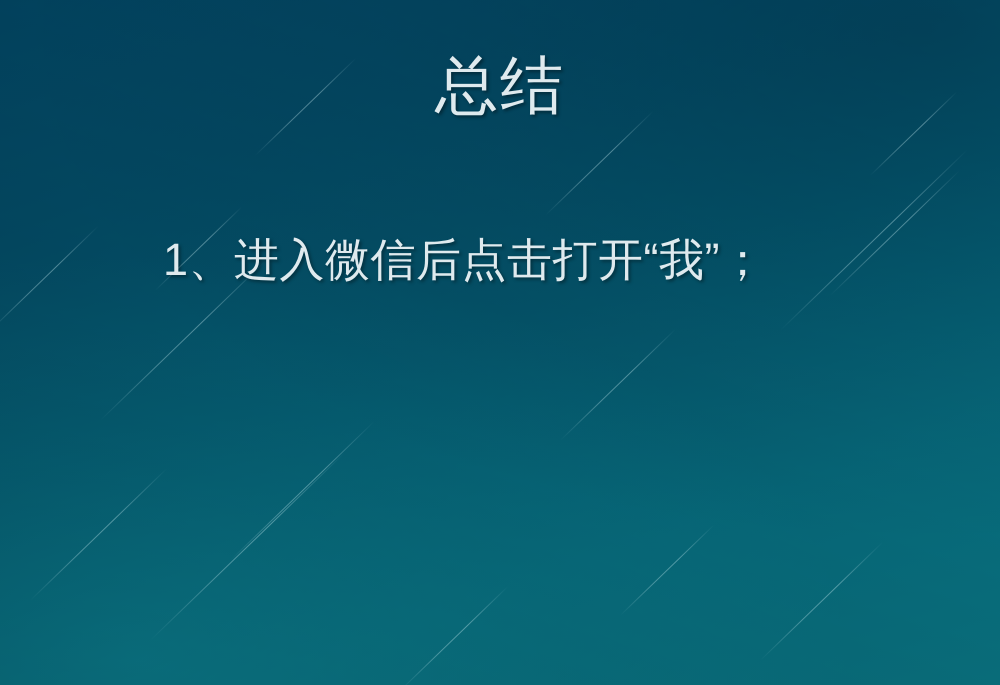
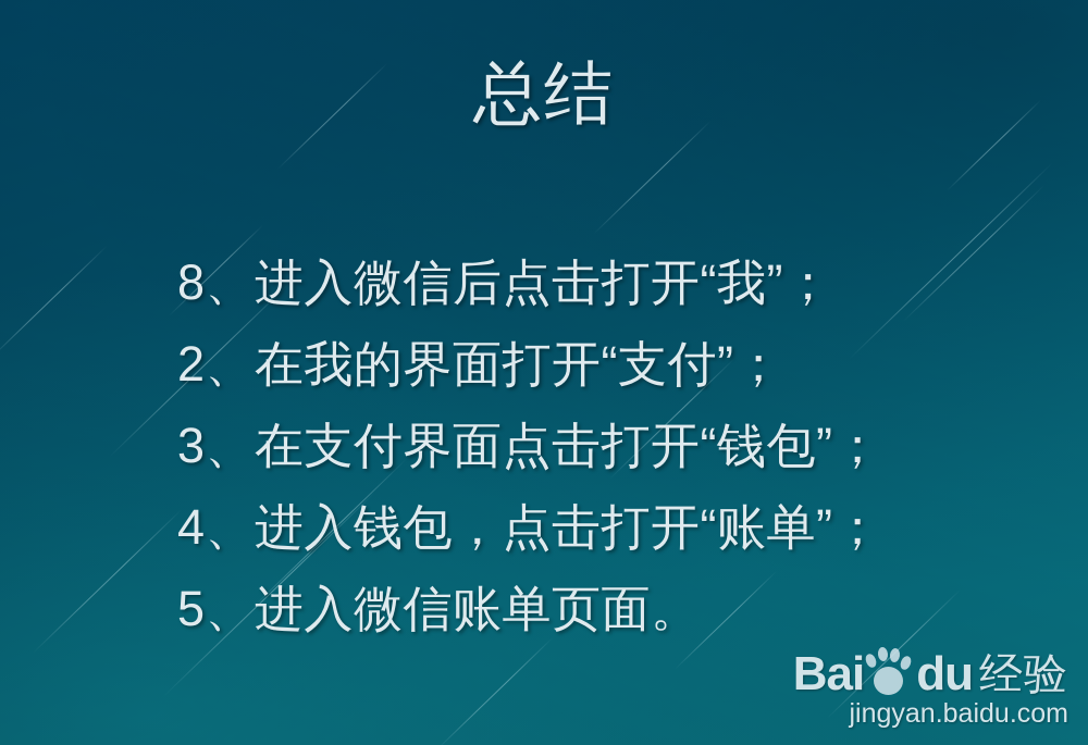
  总结
- 1、进入微信后点击打开“我”；
+ 8、进入微信后点击打开“我”；
+ 2、在我的界面打开“支付”；
+ 3、在支付界面点击打开“钱包”；
+ 4、进入钱包，点击打开“账单”；
+ 5、进入微信账单页面。
+ Bai
+ du
+ 经验
+ jingyan.baidu.com
